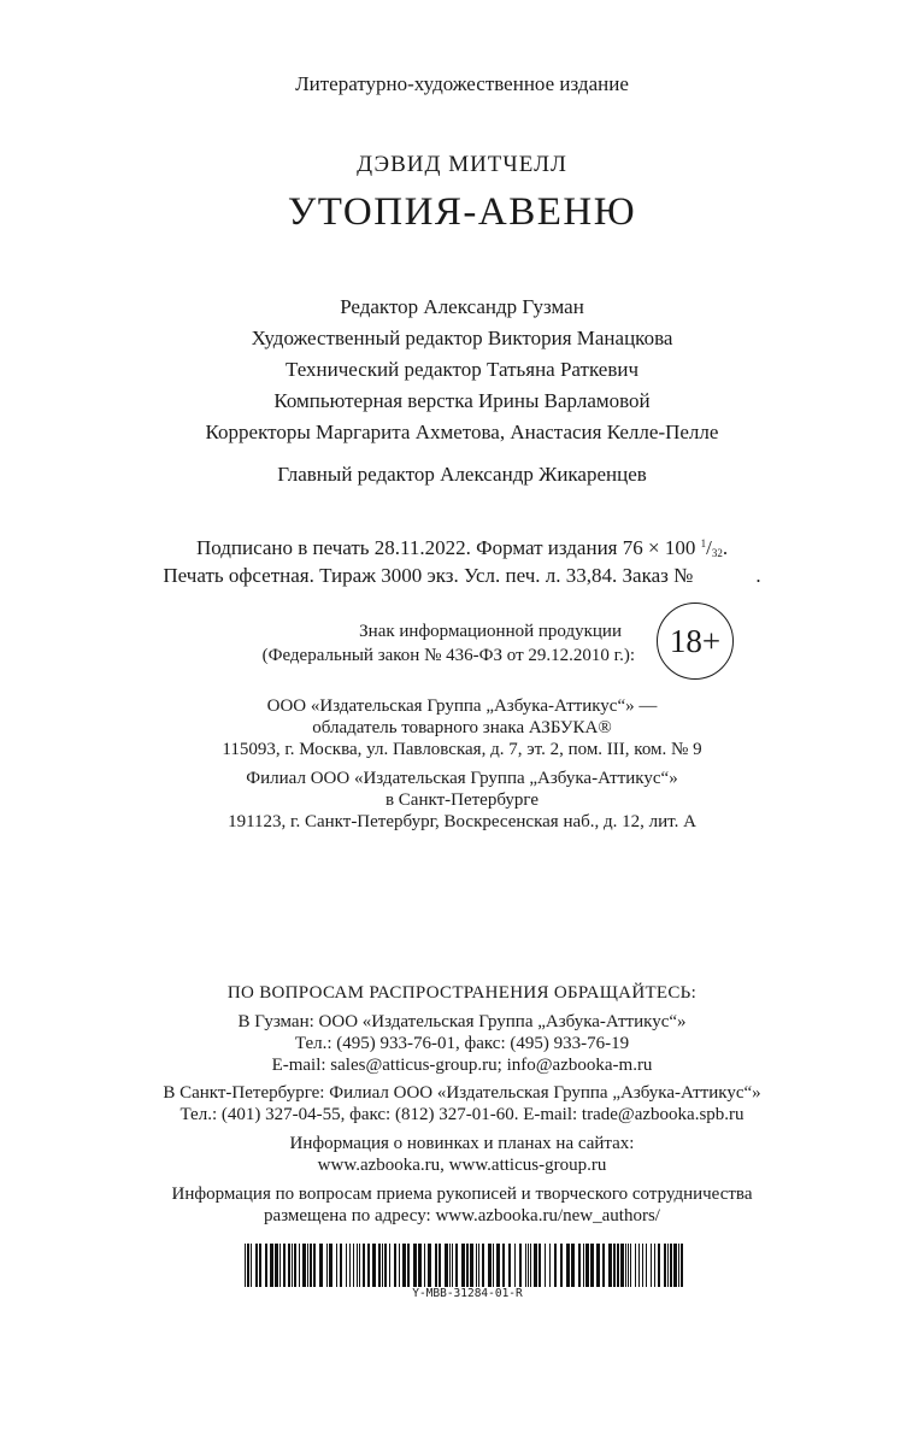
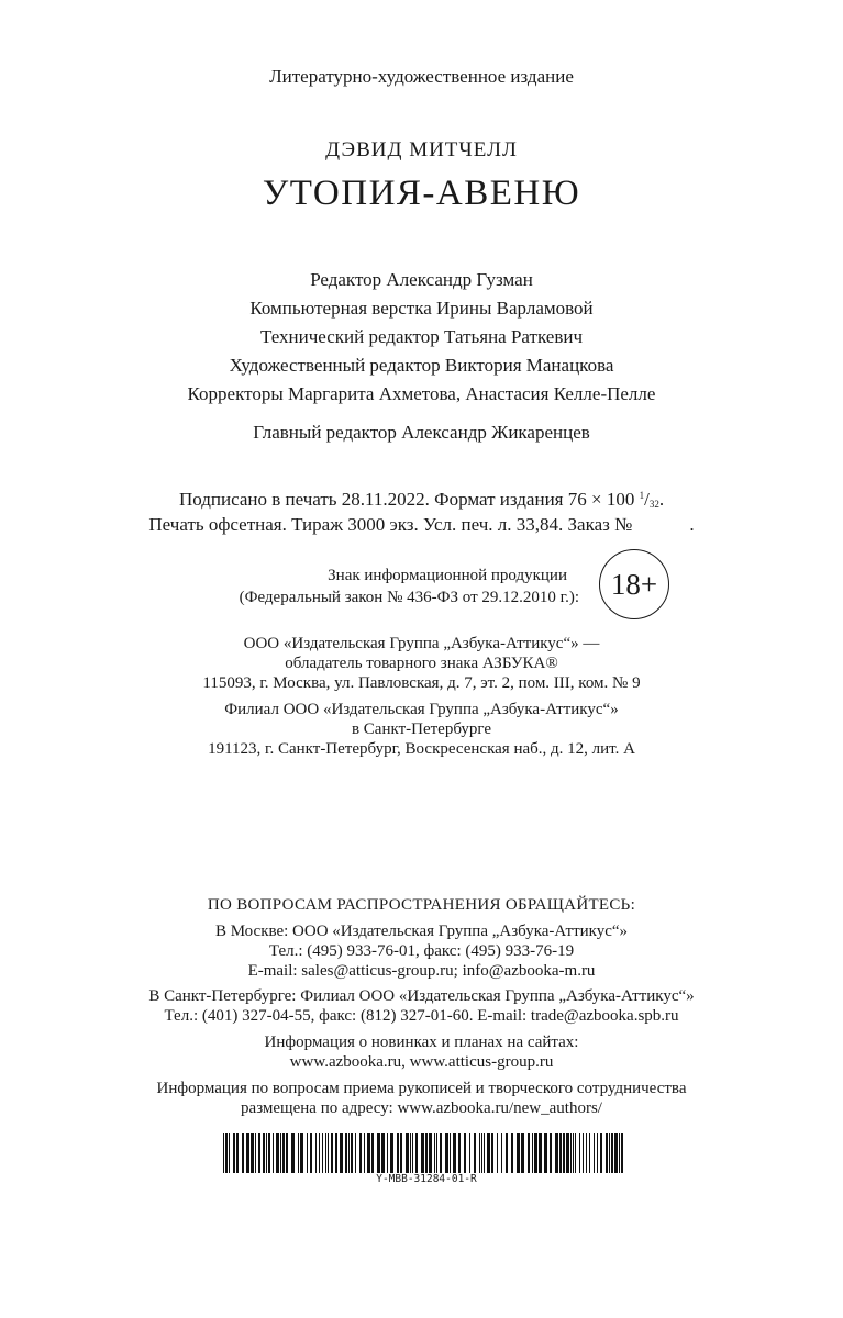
  Литературно-художественное издание
  ДЭВИД МИТЧЕЛЛ
  УТОПИЯ-АВЕНЮ
  Редактор Александр Гузман
- Художественный редактор Виктория Манацкова
+ Компьютерная верстка Ирины Варламовой
  Технический редактор Татьяна Раткевич
- Компьютерная верстка Ирины Варламовой
+ Художественный редактор Виктория Манацкова
  Корректоры Маргарита Ахметова, Анастасия Келле-Пелле
  Главный редактор Александр Жикаренцев
  Подписано в печать 28.11.2022. Формат издания 76 × 100 1/32.
  Печать офсетная. Тираж 3000 экз. Усл. печ. л. 33,84. Заказ № .
  Знак информационной продукции
  (Федеральный закон № 436-ФЗ от 29.12.2010 г.):
  18+
  ООО «Издательская Группа „Азбука-Аттикус“» —
  обладатель товарного знака АЗБУКА®
  115093, г. Москва, ул. Павловская, д. 7, эт. 2, пом. III, ком. № 9
  Филиал ООО «Издательская Группа „Азбука-Аттикус“»
  в Санкт-Петербурге
  191123, г. Санкт-Петербург, Воскресенская наб., д. 12, лит. А
  ПО ВОПРОСАМ РАСПРОСТРАНЕНИЯ ОБРАЩАЙТЕСЬ:
- В Гузман: ООО «Издательская Группа „Азбука-Аттикус“»
+ В Москве: ООО «Издательская Группа „Азбука-Аттикус“»
  Тел.: (495) 933-76-01, факс: (495) 933-76-19
  E-mail: sales@atticus-group.ru; info@azbooka-m.ru
  В Санкт-Петербурге: Филиал ООО «Издательская Группа „Азбука-Аттикус“»
  Тел.: (401) 327-04-55, факс: (812) 327-01-60. E-mail: trade@azbooka.spb.ru
  Информация о новинках и планах на сайтах:
  www.azbooka.ru, www.atticus-group.ru
  Информация по вопросам приема рукописей и творческого сотрудничества
  размещена по адресу: www.azbooka.ru/new_authors/
  Y-MBB-31284-01-R
